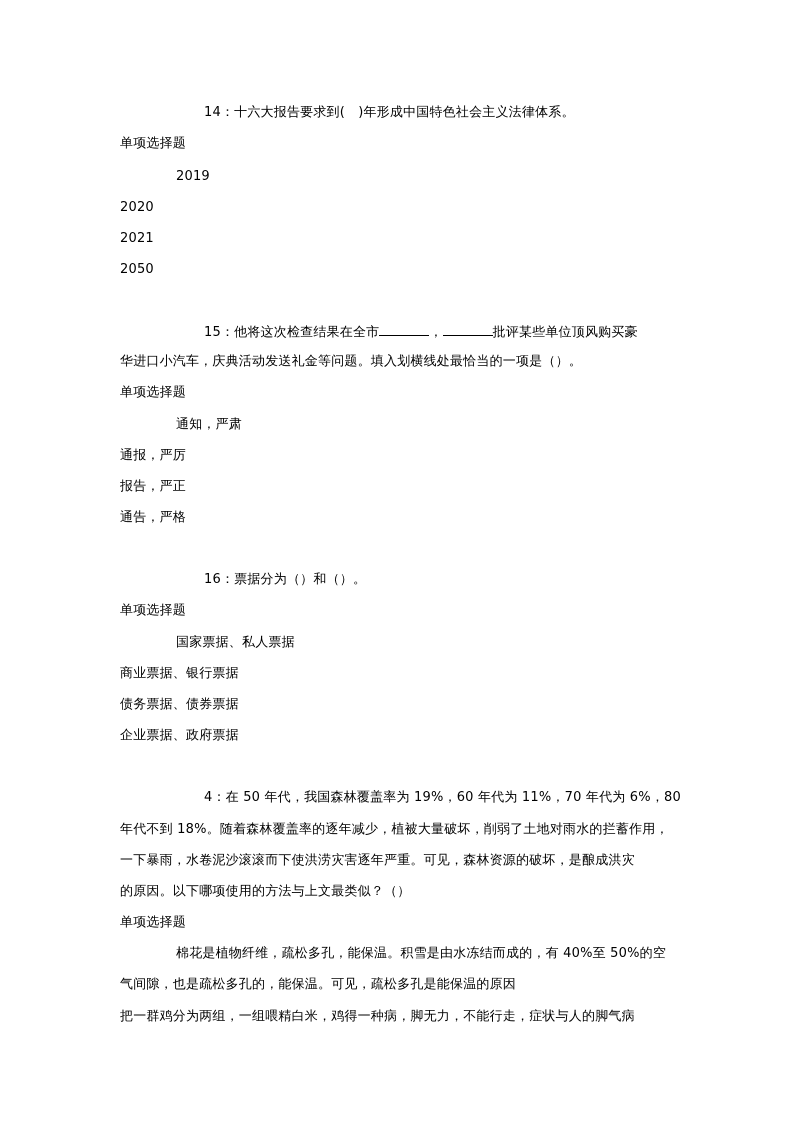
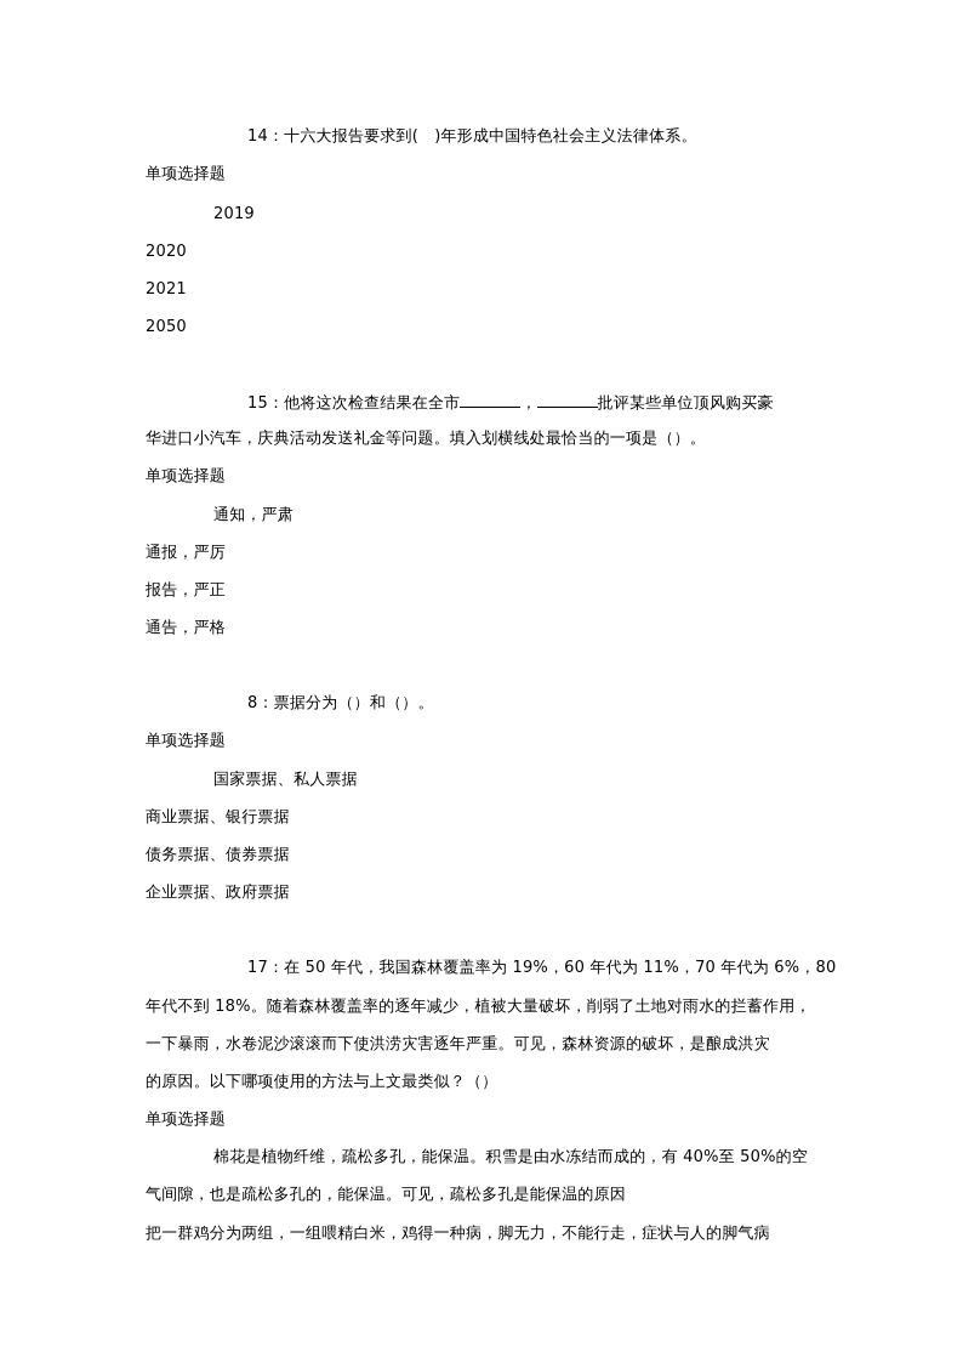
  14：十六大报告要求到( )年形成中国特色社会主义法律体系。
  单项选择题
  2019
  2020
  2021
  2050
  15：他将这次检查结果在全市 ， 批评某些单位顶风购买豪
  华进口小汽车，庆典活动发送礼金等问题。填入划横线处最恰当的一项是（）。
  单项选择题
  通知，严肃
  通报，严厉
  报告，严正
  通告，严格
- 16：票据分为（）和（）。
+ 8：票据分为（）和（）。
  单项选择题
  国家票据、私人票据
  商业票据、银行票据
  债务票据、债券票据
  企业票据、政府票据
- 4：在 50 年代，我国森林覆盖率为 19%，60 年代为 11%，70 年代为 6%，80
+ 17：在 50 年代，我国森林覆盖率为 19%，60 年代为 11%，70 年代为 6%，80
  年代不到 18%。随着森林覆盖率的逐年减少，植被大量破坏，削弱了土地对雨水的拦蓄作用，
  一下暴雨，水卷泥沙滚滚而下使洪涝灾害逐年严重。可见，森林资源的破坏，是酿成洪灾
  的原因。以下哪项使用的方法与上文最类似？（）
  单项选择题
  棉花是植物纤维，疏松多孔，能保温。积雪是由水冻结而成的，有 40%至 50%的空
  气间隙，也是疏松多孔的，能保温。可见，疏松多孔是能保温的原因
  把一群鸡分为两组，一组喂精白米，鸡得一种病，脚无力，不能行走，症状与人的脚气病
